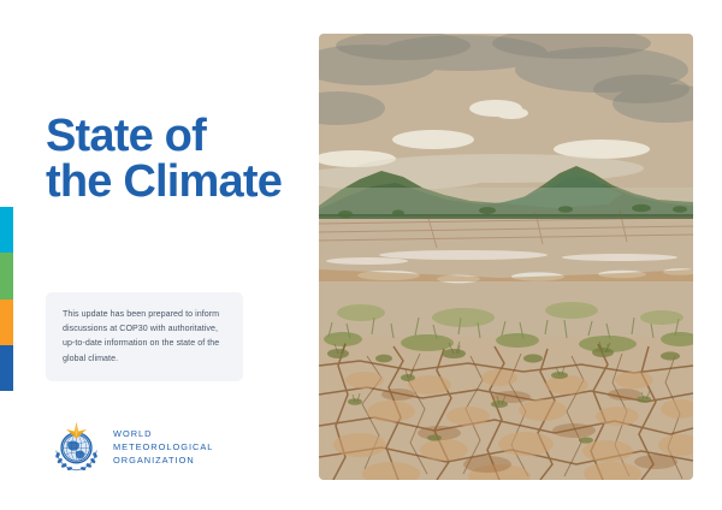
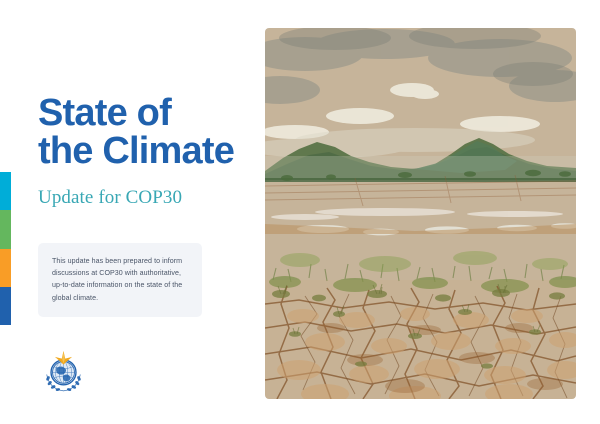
  State of
  the Climate
+ Update for COP30
  This update has been prepared to inform discussions at COP30 with authoritative, up-to-date information on the state of the global climate.
- WORLD
- METEOROLOGICAL
- ORGANIZATION
